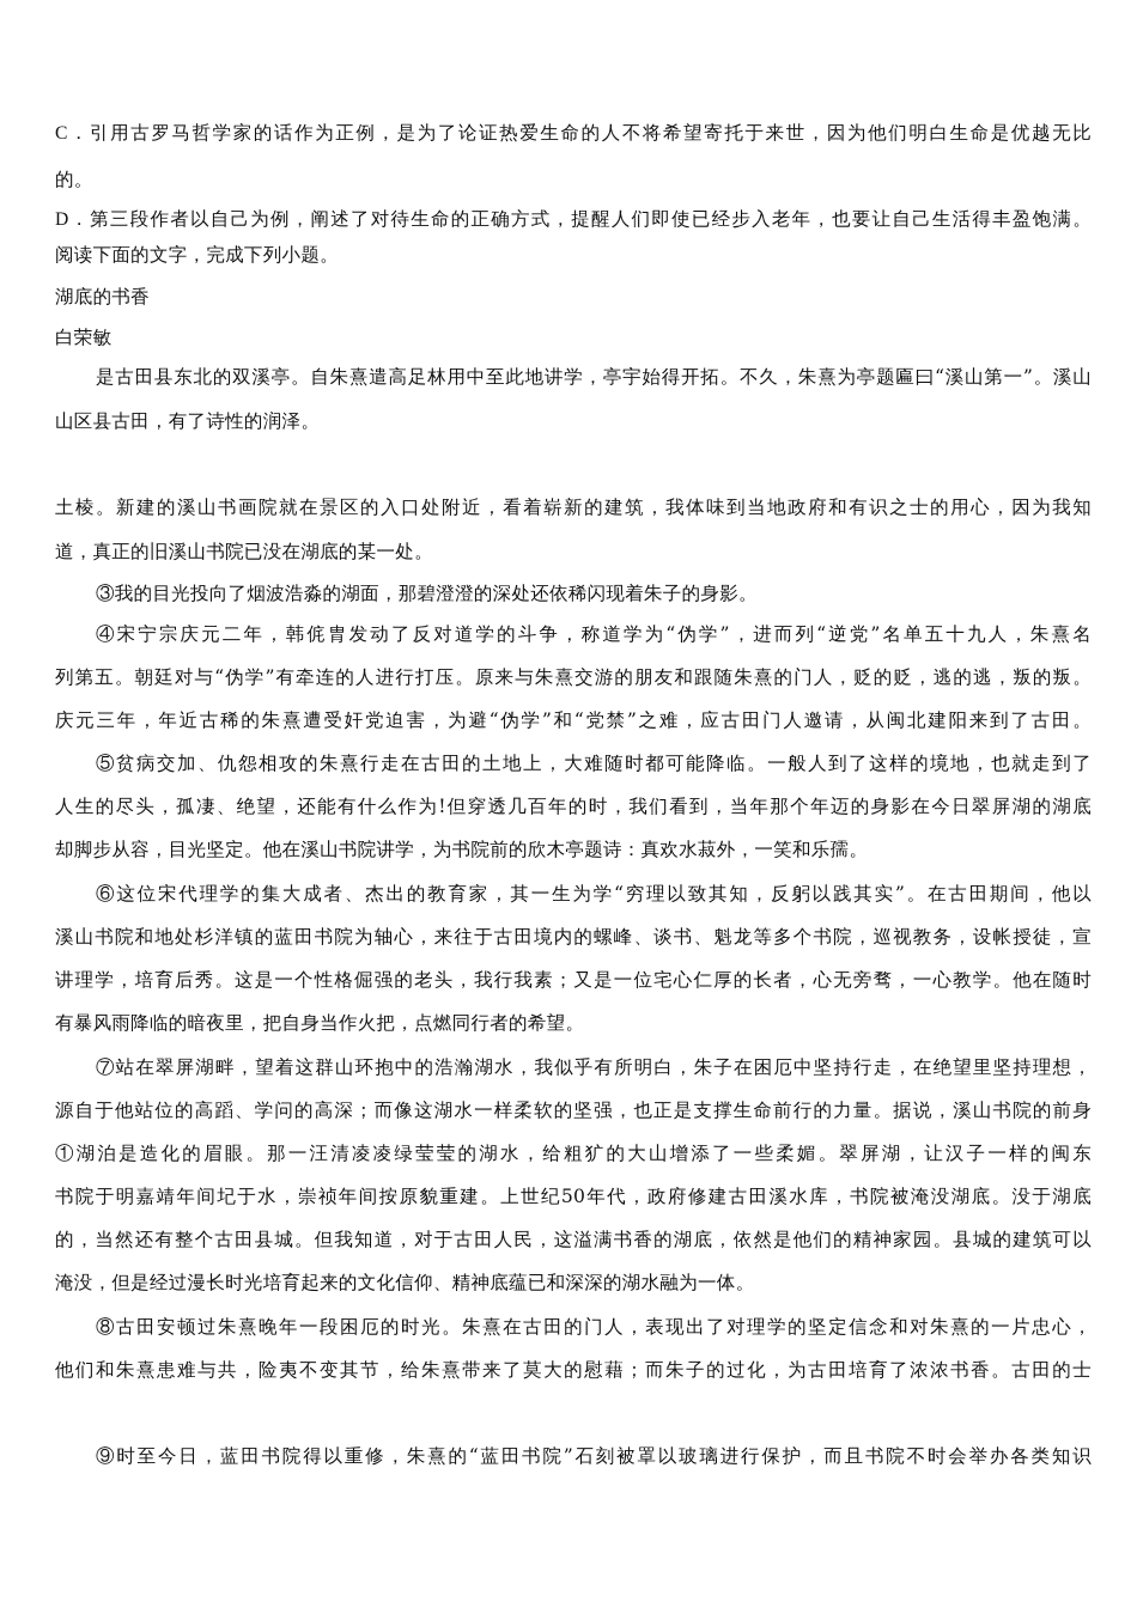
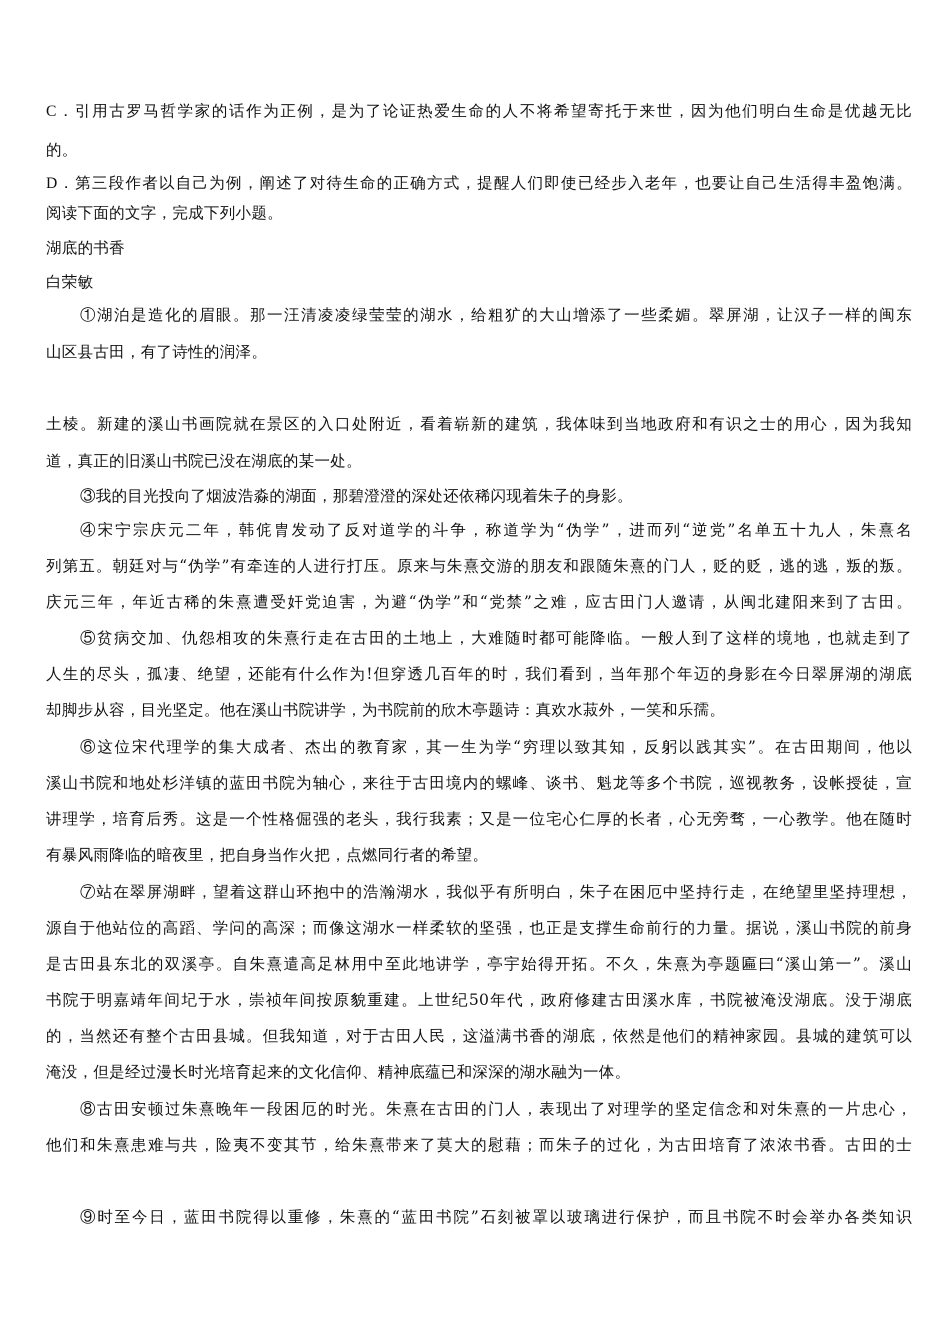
  C．引用古罗马哲学家的话作为正例，是为了论证热爱生命的人不将希望寄托于来世，因为他们明白生命是优越无比
  的。
  D．第三段作者以自己为例，阐述了对待生命的正确方式，提醒人们即使已经步入老年，也要让自己生活得丰盈饱满。
  阅读下面的文字，完成下列小题。
  湖底的书香
  白荣敏
- 是古田县东北的双溪亭。自朱熹遣高足林用中至此地讲学，亭宇始得开拓。不久，朱熹为亭题匾曰“溪山第一”。溪山
+ ①湖泊是造化的眉眼。那一汪清凌凌绿莹莹的湖水，给粗犷的大山增添了一些柔媚。翠屏湖，让汉子一样的闽东
  山区县古田，有了诗性的润泽。
  土棱。新建的溪山书画院就在景区的入口处附近，看着崭新的建筑，我体味到当地政府和有识之士的用心，因为我知
  道，真正的旧溪山书院已没在湖底的某一处。
  ③我的目光投向了烟波浩淼的湖面，那碧澄澄的深处还依稀闪现着朱子的身影。
  ④宋宁宗庆元二年，韩侂胄发动了反对道学的斗争，称道学为“伪学”，进而列“逆党”名单五十九人，朱熹名
  列第五。朝廷对与“伪学”有牵连的人进行打压。原来与朱熹交游的朋友和跟随朱熹的门人，贬的贬，逃的逃，叛的叛。
  庆元三年，年近古稀的朱熹遭受奸党迫害，为避“伪学”和“党禁”之难，应古田门人邀请，从闽北建阳来到了古田。
  ⑤贫病交加、仇怨相攻的朱熹行走在古田的土地上，大难随时都可能降临。一般人到了这样的境地，也就走到了
  人生的尽头，孤凄、绝望，还能有什么作为!但穿透几百年的时，我们看到，当年那个年迈的身影在今日翠屏湖的湖底
  却脚步从容，目光坚定。他在溪山书院讲学，为书院前的欣木亭题诗：真欢水菽外，一笑和乐孺。
  ⑥这位宋代理学的集大成者、杰出的教育家，其一生为学“穷理以致其知，反躬以践其实”。在古田期间，他以
  溪山书院和地处杉洋镇的蓝田书院为轴心，来往于古田境内的螺峰、谈书、魁龙等多个书院，巡视教务，设帐授徒，宣
  讲理学，培育后秀。这是一个性格倔强的老头，我行我素；又是一位宅心仁厚的长者，心无旁骛，一心教学。他在随时
  有暴风雨降临的暗夜里，把自身当作火把，点燃同行者的希望。
  ⑦站在翠屏湖畔，望着这群山环抱中的浩瀚湖水，我似乎有所明白，朱子在困厄中坚持行走，在绝望里坚持理想，
  源自于他站位的高蹈、学问的高深；而像这湖水一样柔软的坚强，也正是支撑生命前行的力量。据说，溪山书院的前身
- ①湖泊是造化的眉眼。那一汪清凌凌绿莹莹的湖水，给粗犷的大山增添了一些柔媚。翠屏湖，让汉子一样的闽东
+ 是古田县东北的双溪亭。自朱熹遣高足林用中至此地讲学，亭宇始得开拓。不久，朱熹为亭题匾曰“溪山第一”。溪山
  书院于明嘉靖年间圮于水，崇祯年间按原貌重建。上世纪50年代，政府修建古田溪水库，书院被淹没湖底。没于湖底
  的，当然还有整个古田县城。但我知道，对于古田人民，这溢满书香的湖底，依然是他们的精神家园。县城的建筑可以
  淹没，但是经过漫长时光培育起来的文化信仰、精神底蕴已和深深的湖水融为一体。
  ⑧古田安顿过朱熹晚年一段困厄的时光。朱熹在古田的门人，表现出了对理学的坚定信念和对朱熹的一片忠心，
  他们和朱熹患难与共，险夷不变其节，给朱熹带来了莫大的慰藉；而朱子的过化，为古田培育了浓浓书香。古田的士
  ⑨时至今日，蓝田书院得以重修，朱熹的“蓝田书院”石刻被罩以玻璃进行保护，而且书院不时会举办各类知识
